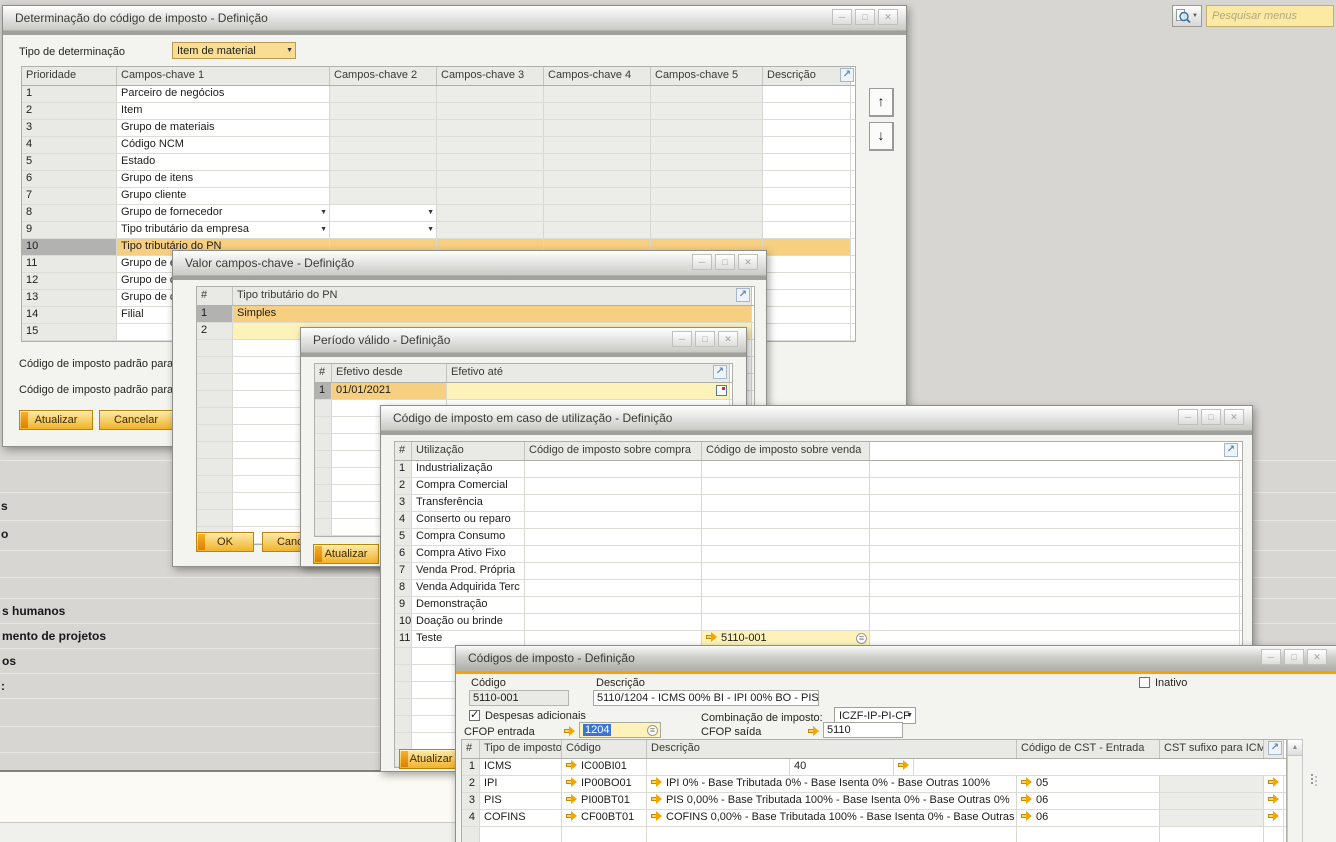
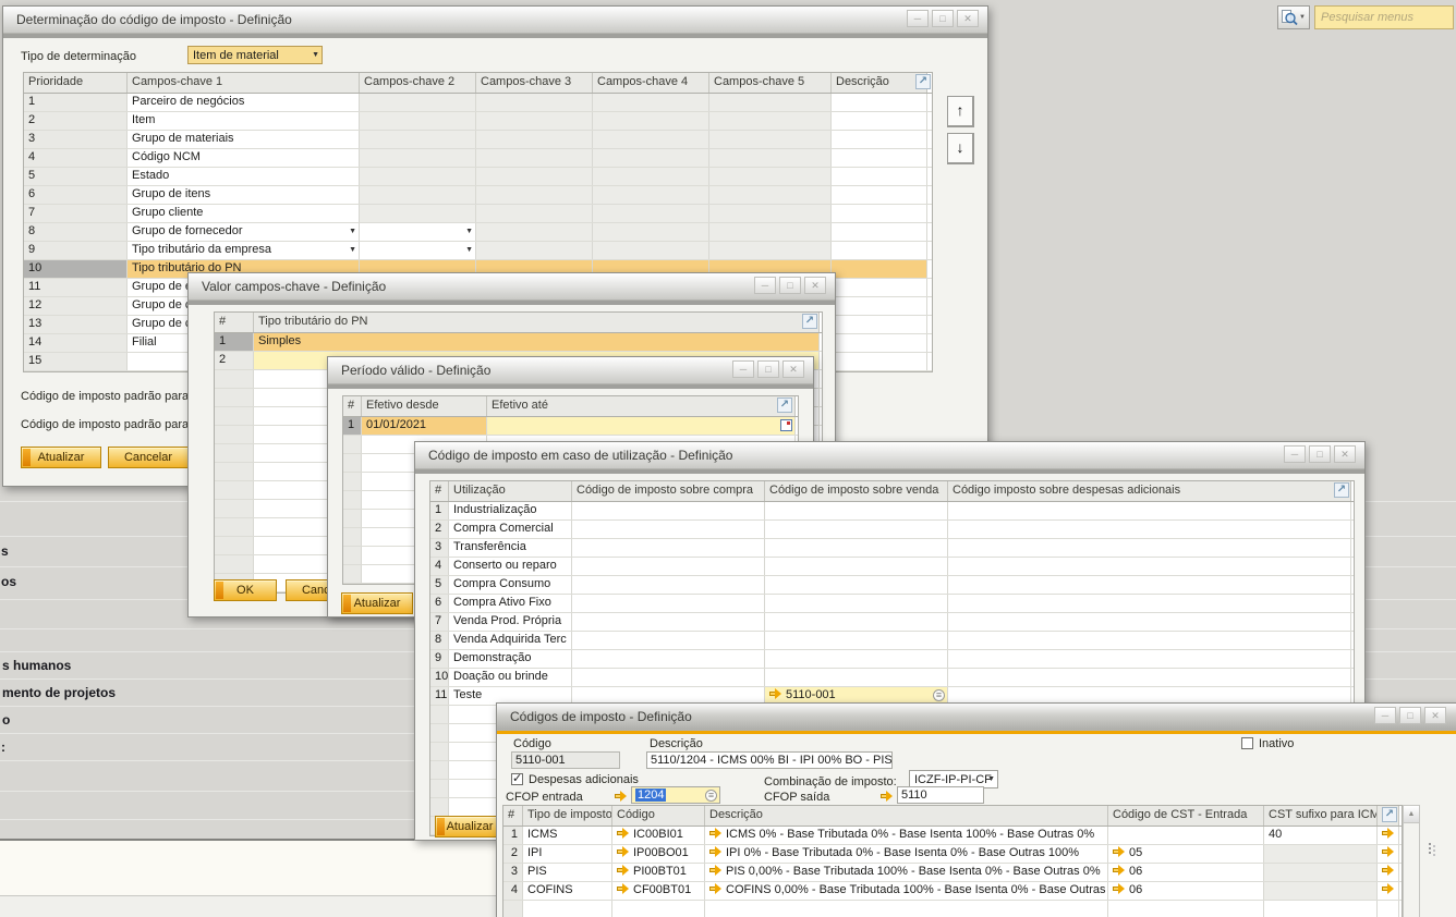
  s
- o
+ os
  s humanos
  mento de projetos
- os
+ o
  :
  Pesquisar menus
  Determinação do código de imposto - Definição
  ─
  □
  ✕
  Tipo de determinação
  Item de material
  Prioridade
  Campos-chave 1
  Campos-chave 2
  Campos-chave 3
  Campos-chave 4
  Campos-chave 5
  Descrição
  1
  Parceiro de negócios
  2
  Item
  3
  Grupo de materiais
  4
  Código NCM
  5
  Estado
  6
  Grupo de itens
  7
  Grupo cliente
  8
  Grupo de fornecedor
  9
  Tipo tributário da empresa
  10
  Tipo tributário do PN
  11
  12
  13
  14
  Filial
  15
  ↗
  ↑
  ↓
  Código de imposto padrão para
  Código de imposto padrão para
  Atualizar
  Cancelar
  Valor campos-chave - Definição
  ─
  □
  ✕
  #
  Tipo tributário do PN
  1
  Simples
  2
  ↗
  OK
  Período válido - Definição
  ─
  □
  ✕
  #
  Efetivo desde
  Efetivo até
  1
  01/01/2021
  ↗
  Atualizar
  Código de imposto em caso de utilização - Definição
  ─
  □
  ✕
  #
  Utilização
  Código de imposto sobre compra
  Código de imposto sobre venda
+ Código imposto sobre despesas adicionais
  1
  Industrialização
  2
  Compra Comercial
  3
  Transferência
  4
  Conserto ou reparo
  5
  Compra Consumo
  6
  Compra Ativo Fixo
  7
  Venda Prod. Própria
  8
  Venda Adquirida Terc
  9
  Demonstração
  10
  Doação ou brinde
  11
  Teste
  5110-001
  ≡
  ↗
  Atualizar
  Códigos de imposto - Definição
  ─
  □
  ✕
  Código
  5110-001
  Descrição
  5110/1204 - ICMS 00% BI - IPI 00% BO - PIS
  Inativo
  Despesas adicionais
  Combinação de imposto:
  ICZF-IP-PI-CF
  CFOP entrada
  1204
  ≡
  CFOP saída
  5110
  #
  Tipo de imposto
  Código
  Descrição
  Código de CST - Entrada
  CST sufixo para ICM
  1
  ICMS
  IC00BI01
+ ICMS 0% - Base Tributada 0% - Base Isenta 100% - Base Outras 0%
  40
  2
  IPI
  IP00BO01
  IPI 0% - Base Tributada 0% - Base Isenta 0% - Base Outras 100%
  05
  3
  PIS
  PI00BT01
  PIS 0,00% - Base Tributada 100% - Base Isenta 0% - Base Outras 0%
  06
  4
  COFINS
  CF00BT01
  COFINS 0,00% - Base Tributada 100% - Base Isenta 0% - Base Outras
  06
  ↗
